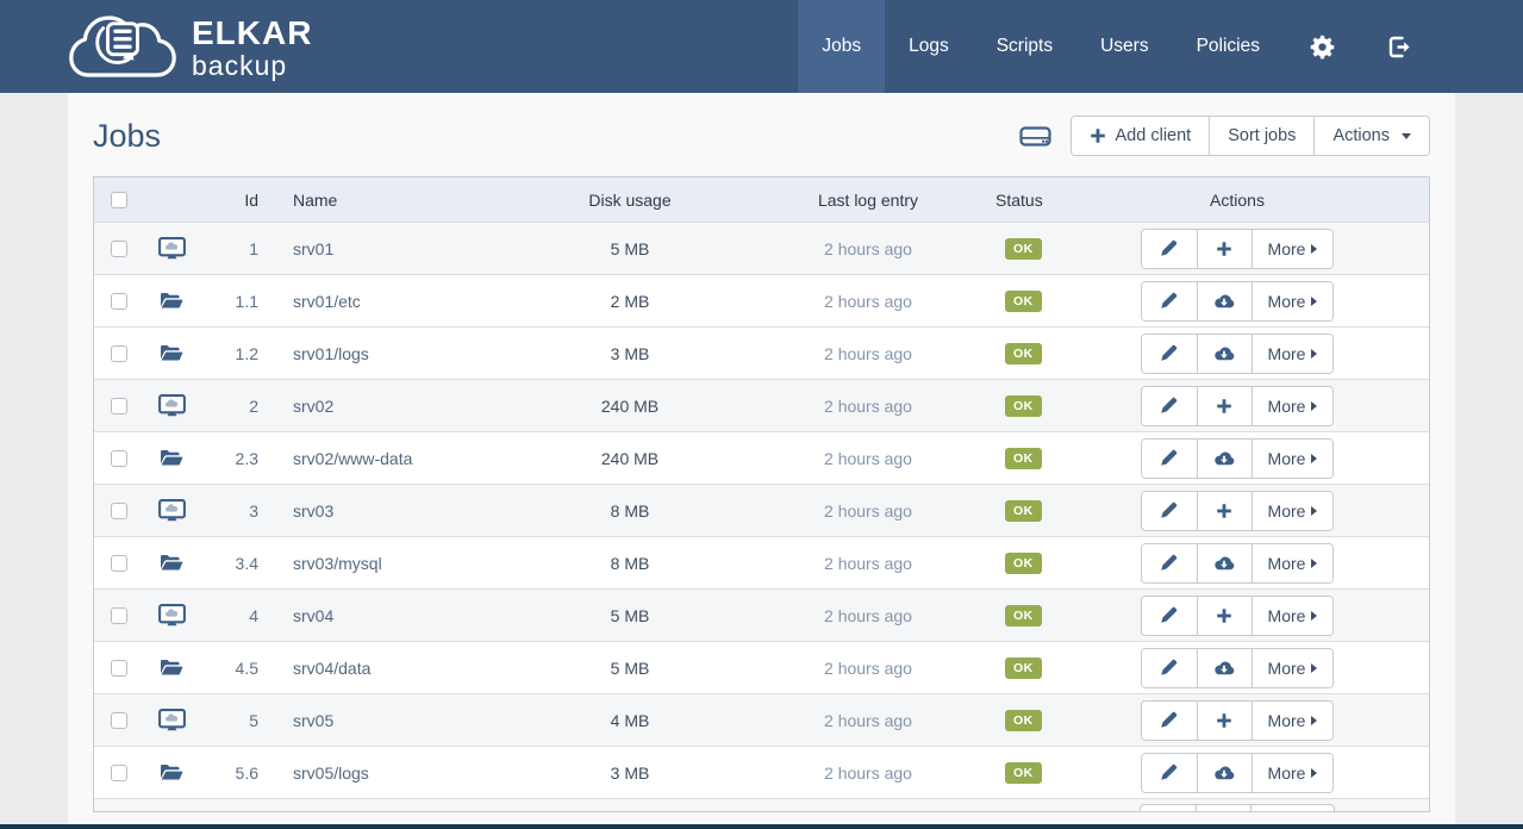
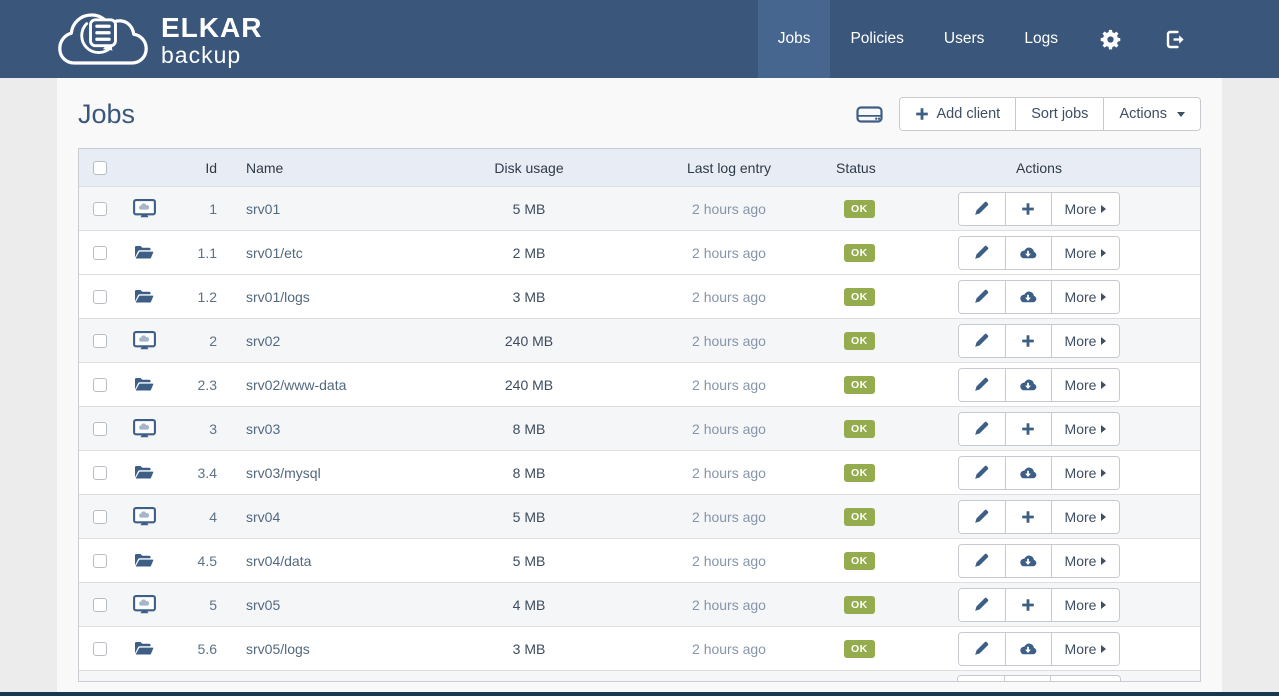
  ELKAR
  backup
  Jobs
- Logs
+ Policies
- Scripts
  Users
- Policies
+ Logs
  Jobs
  Add client
  Sort jobs
  Actions
  Id
  Name
  Disk usage
  Last log entry
  Status
  Actions
  1
  srv01
  5 MB
  2 hours ago
  OK
  More
  1.1
  srv01/etc
  2 MB
  2 hours ago
  OK
  More
  1.2
  srv01/logs
  3 MB
  2 hours ago
  OK
  More
  2
  srv02
  240 MB
  2 hours ago
  OK
  More
  2.3
  srv02/www-data
  240 MB
  2 hours ago
  OK
  More
  3
  srv03
  8 MB
  2 hours ago
  OK
  More
  3.4
  srv03/mysql
  8 MB
  2 hours ago
  OK
  More
  4
  srv04
  5 MB
  2 hours ago
  OK
  More
  4.5
  srv04/data
  5 MB
  2 hours ago
  OK
  More
  5
  srv05
  4 MB
  2 hours ago
  OK
  More
  5.6
  srv05/logs
  3 MB
  2 hours ago
  OK
  More
